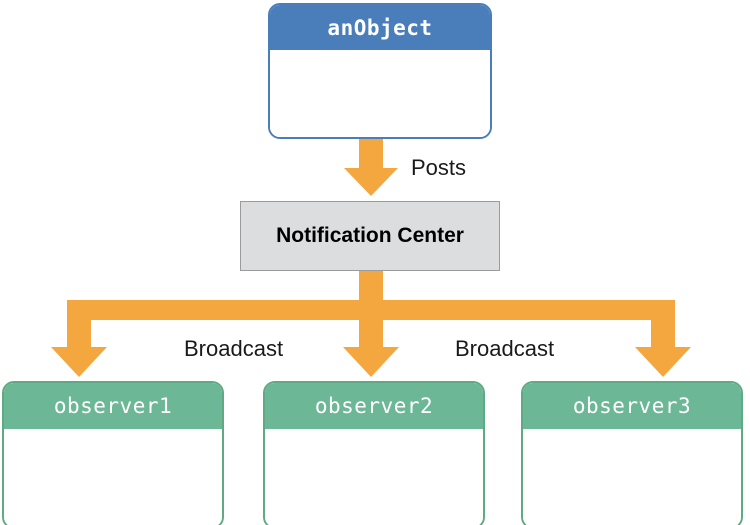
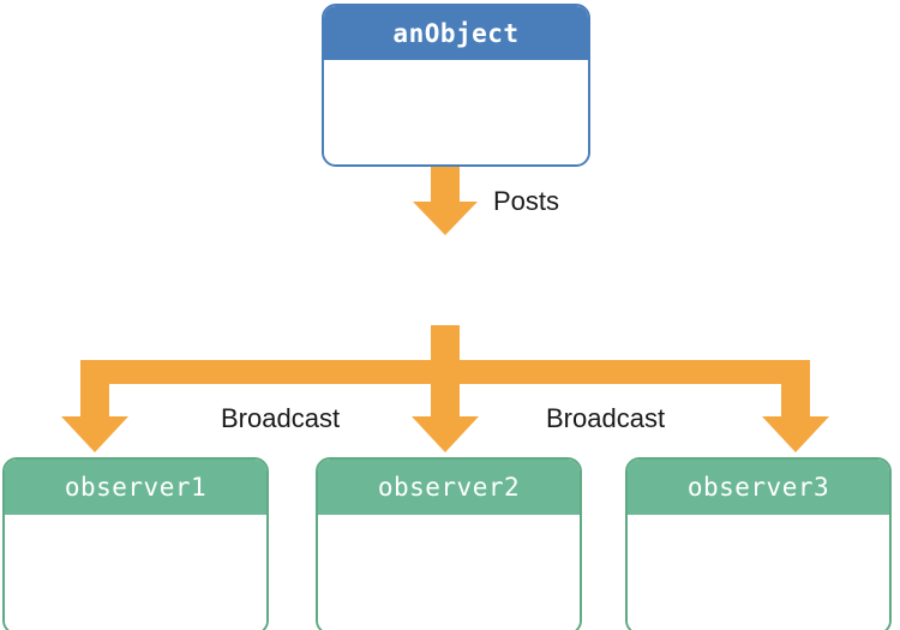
  anObject
- Notification Center
  observer1
  observer2
  observer3
  Posts
  Broadcast
  Broadcast
